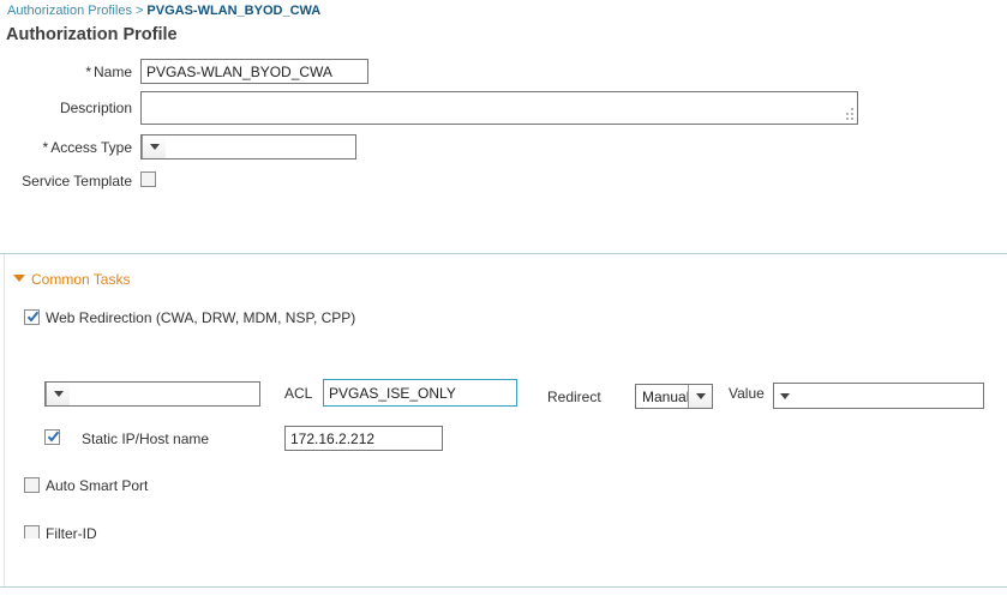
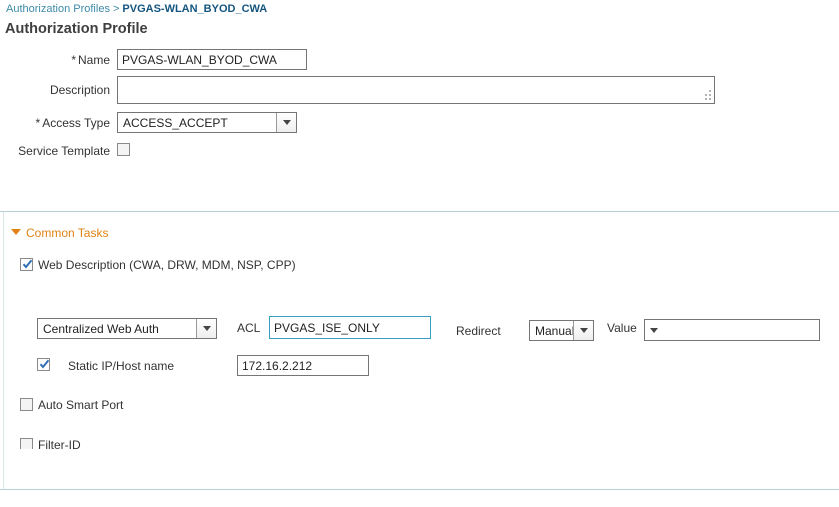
  Authorization Profiles > PVGAS-WLAN_BYOD_CWA
  Authorization Profile
  * Name
  PVGAS-WLAN_BYOD_CWA
  Description
  * Access Type
+ ACCESS_ACCEPT
  Service Template
  Common Tasks
- Web Redirection (CWA, DRW, MDM, NSP, CPP)
+ Web Description (CWA, DRW, MDM, NSP, CPP)
+ Centralized Web Auth
  ACL
  PVGAS_ISE_ONLY
  Redirect
  Manua
  Value
  Static IP/Host name
  172.16.2.212
  Auto Smart Port
  Filter-ID
